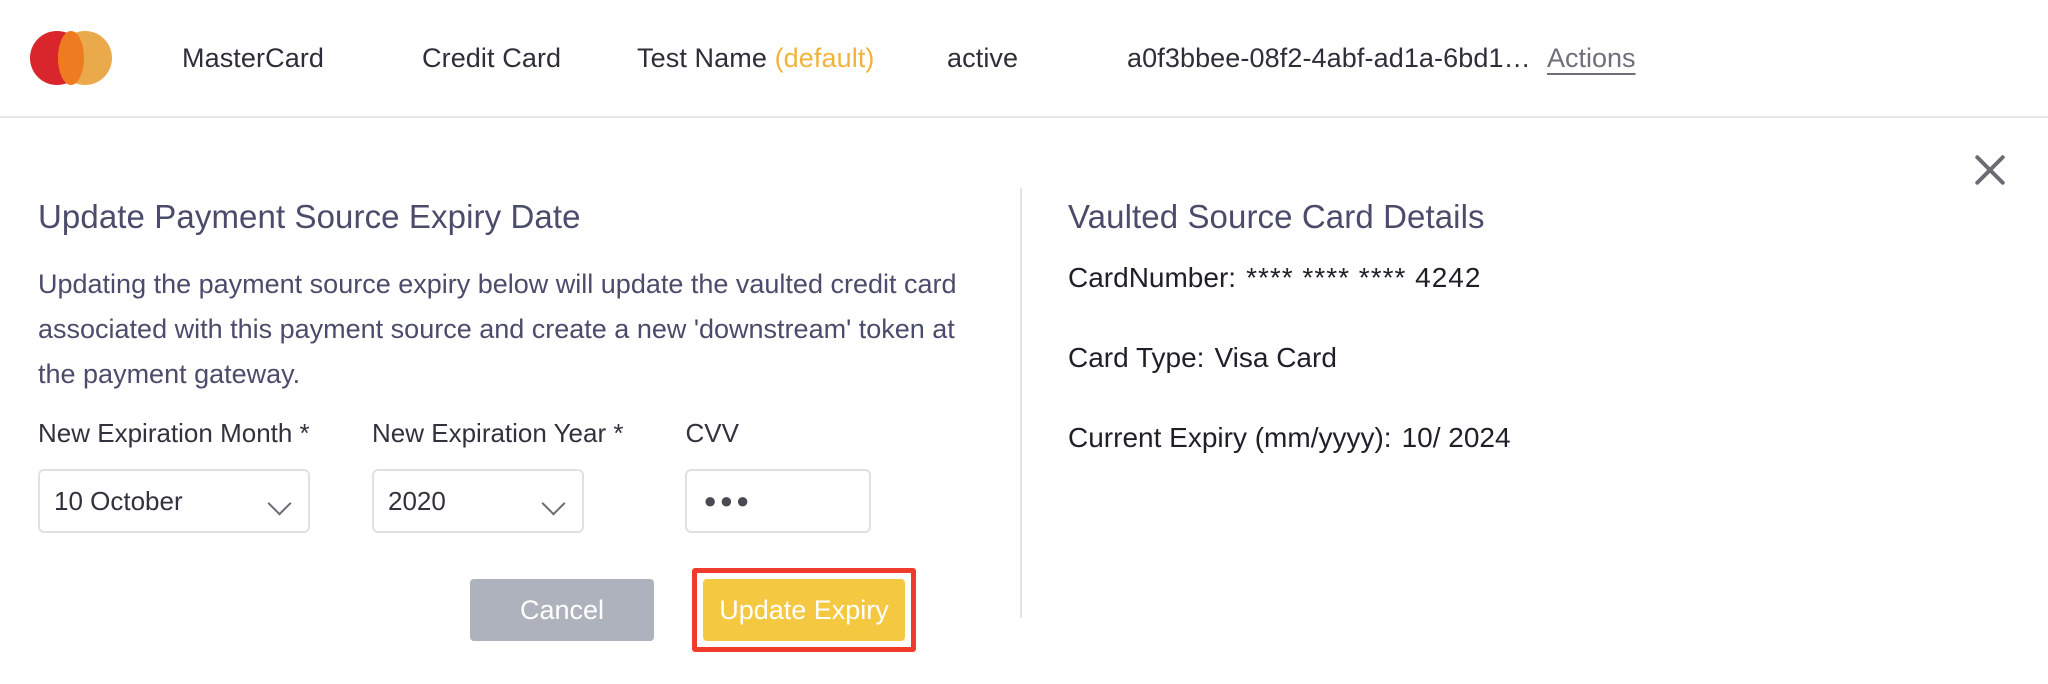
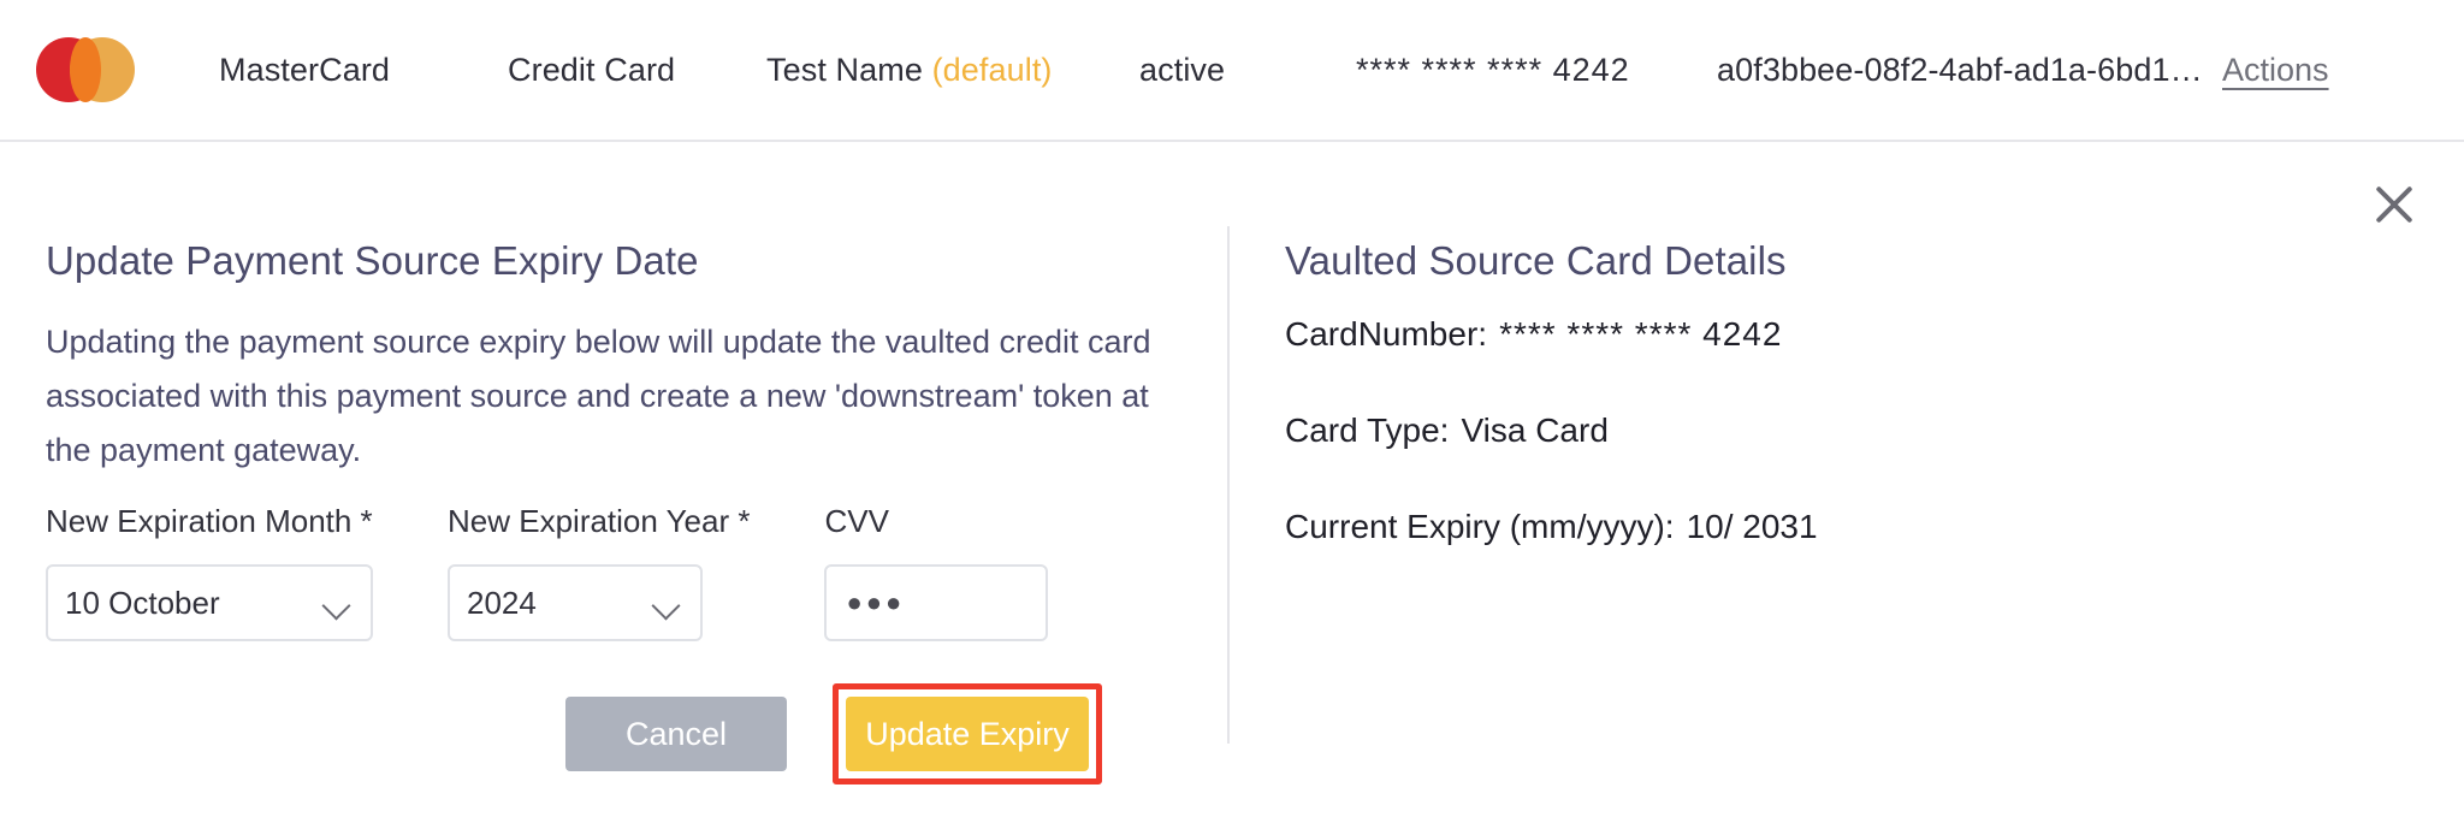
  MasterCard
  Credit Card
  Test Name (default)
  active
+ **** **** **** 4242
  a0f3bbee-08f2-4abf-ad1a-6bd1…
  Actions
  Update Payment Source Expiry Date
  Updating the payment source expiry below will update the vaulted credit card associated with this payment source and create a new 'downstream' token at the payment gateway.
  New Expiration Month *
  10 October
  New Expiration Year *
- 2020
+ 2024
  CVV
  ●●●
  Cancel
  Update Expiry
  Vaulted Source Card Details
  CardNumber: **** **** **** 4242
  Card Type: Visa Card
- Current Expiry (mm/yyyy): 10/ 2024
+ Current Expiry (mm/yyyy): 10/ 2031
